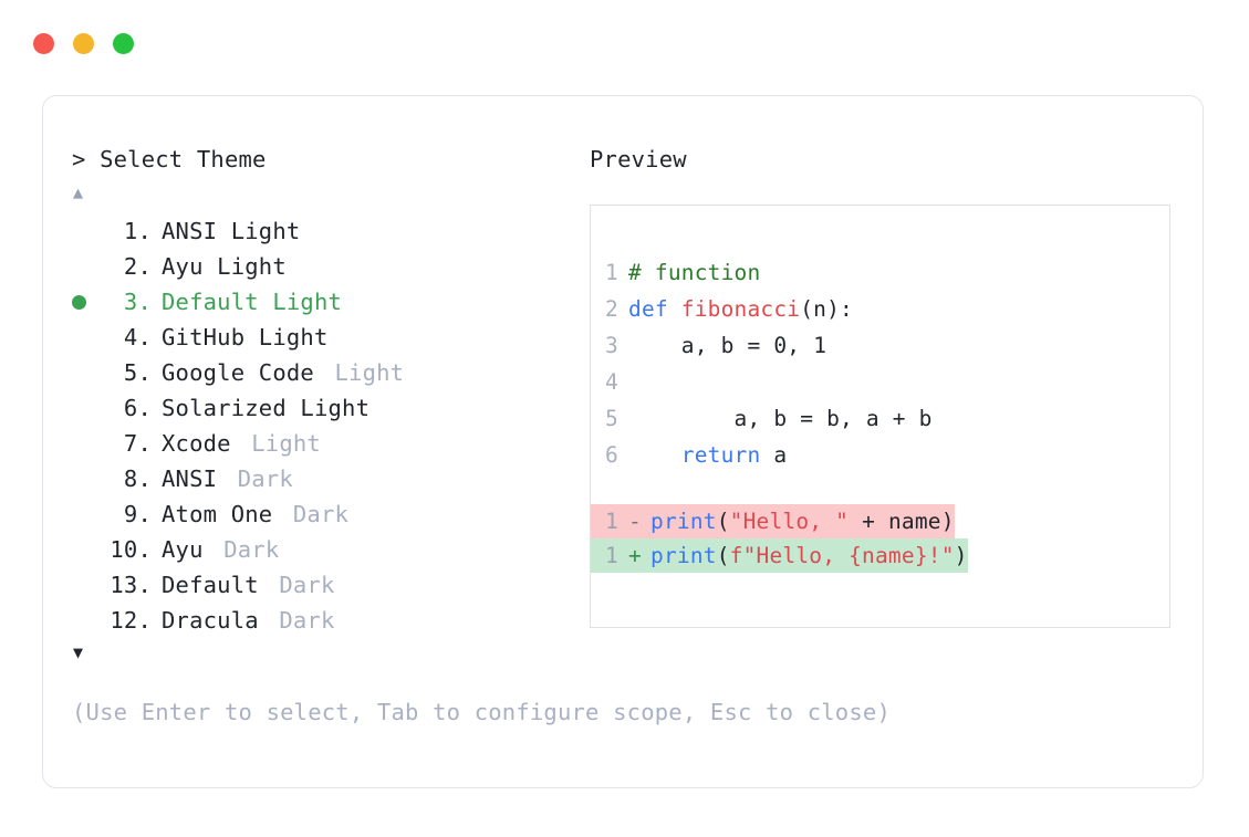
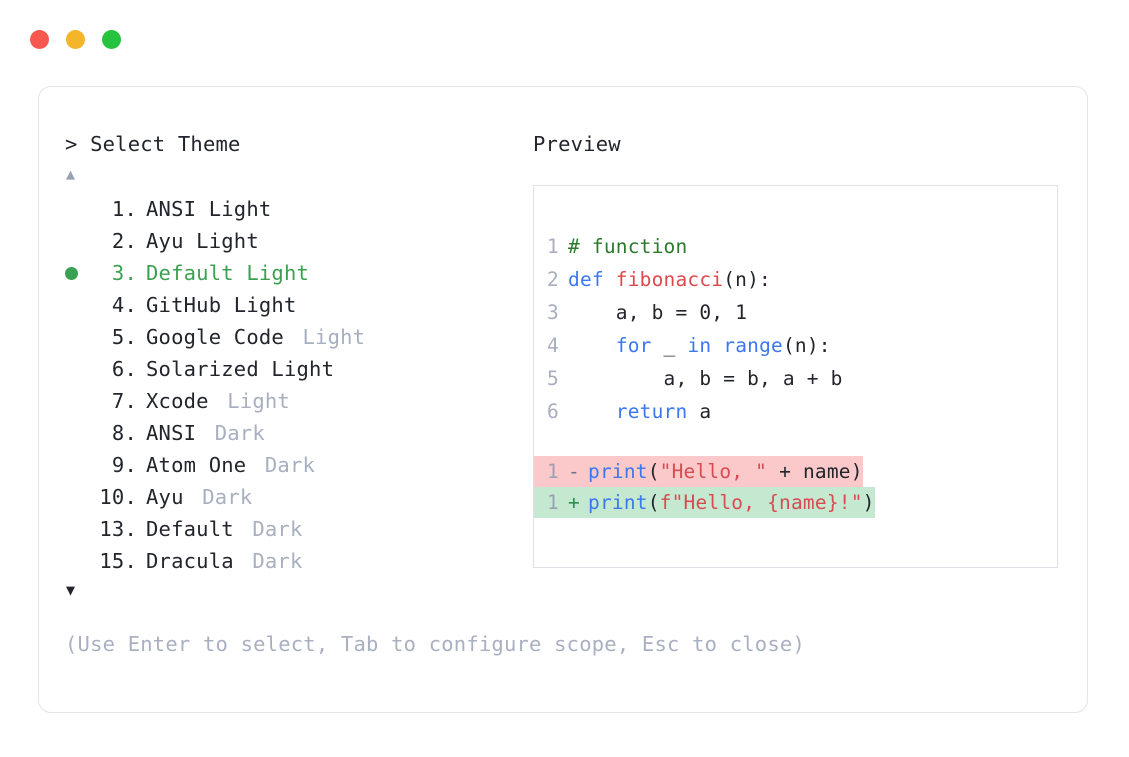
  > Select Theme
  ▲
  1.
  ANSI Light
  2.
  Ayu Light
  3.
  Default Light
  4.
  GitHub Light
  5.
  Google Code
  Light
  6.
  Solarized Light
  7.
  Xcode
  Light
  8.
  ANSI
  Dark
  9.
  Atom One
  Dark
  10.
  Ayu
  Dark
  13.
  Default
  Dark
- 12.
+ 15.
  Dracula
  Dark
  ▼
  Preview
  1
  # function
  2
  def fibonacci(n):
  3
  a, b = 0, 1
  4
+ for _ in range(n):
  5
  a, b = b, a + b
  6
  return a
  1
  -
  print("Hello, " + name)
  1
  +
  print(f"Hello, {name}!")
